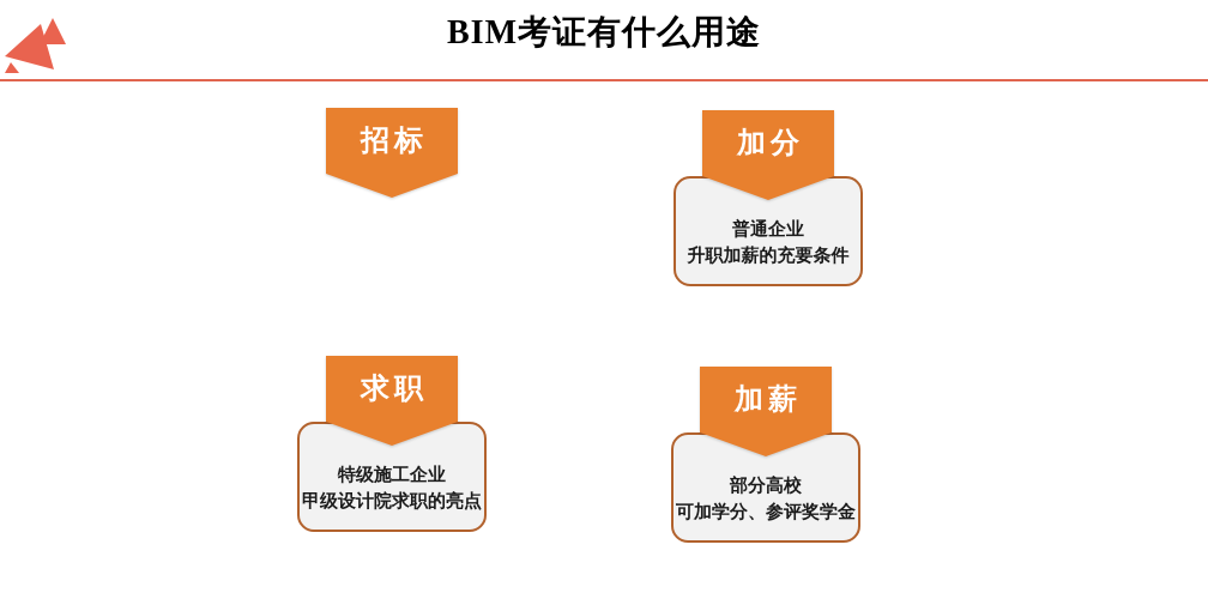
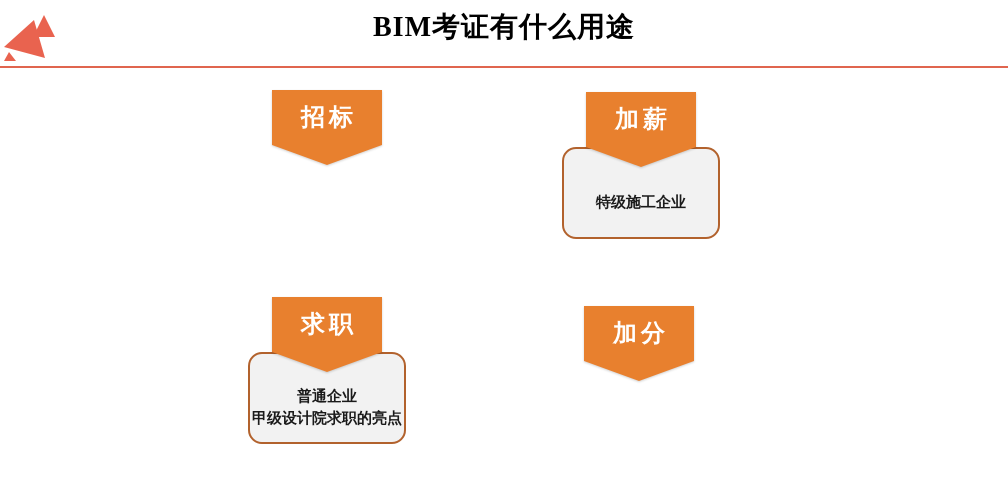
  BIM考证有什么用途
  招标
- 普通企业
+ 特级施工企业
- 升职加薪的充要条件
- 加分
+ 加薪
- 特级施工企业
+ 普通企业
  甲级设计院求职的亮点
  求职
- 部分高校
- 可加学分、参评奖学金
- 加薪
+ 加分
